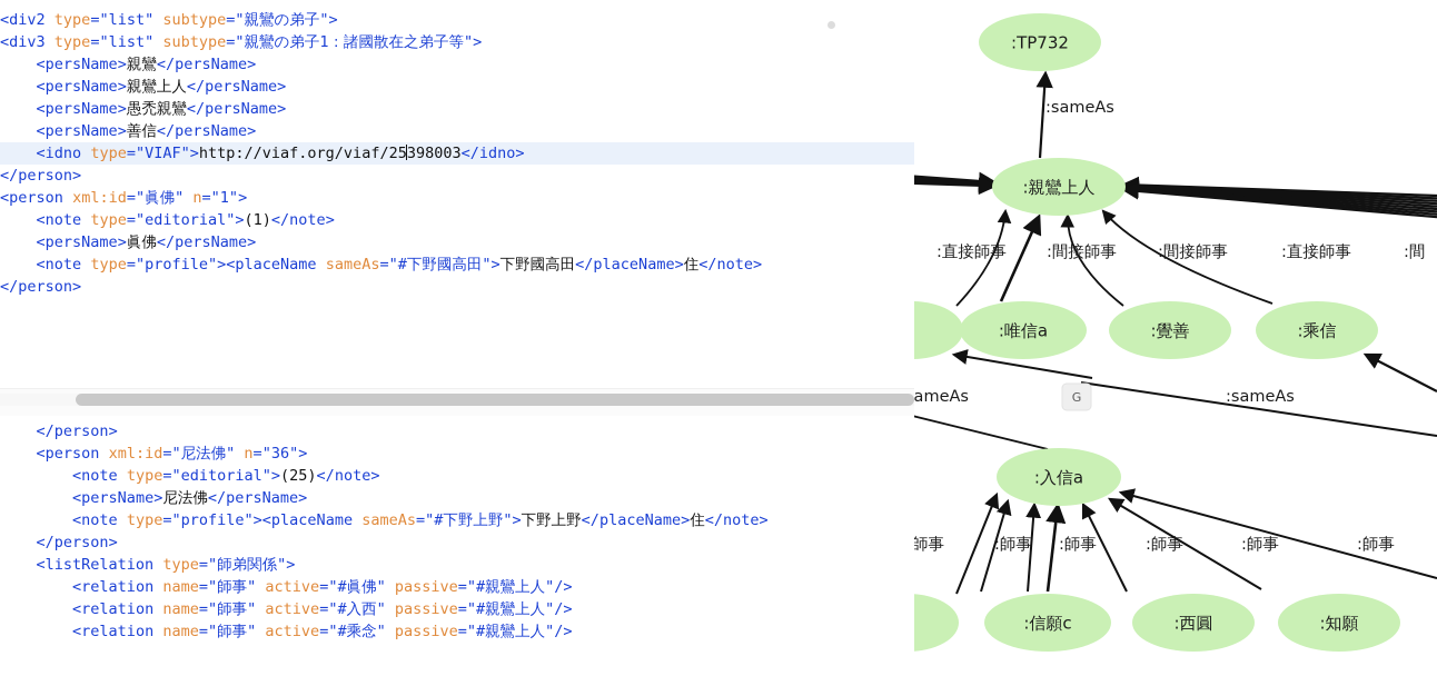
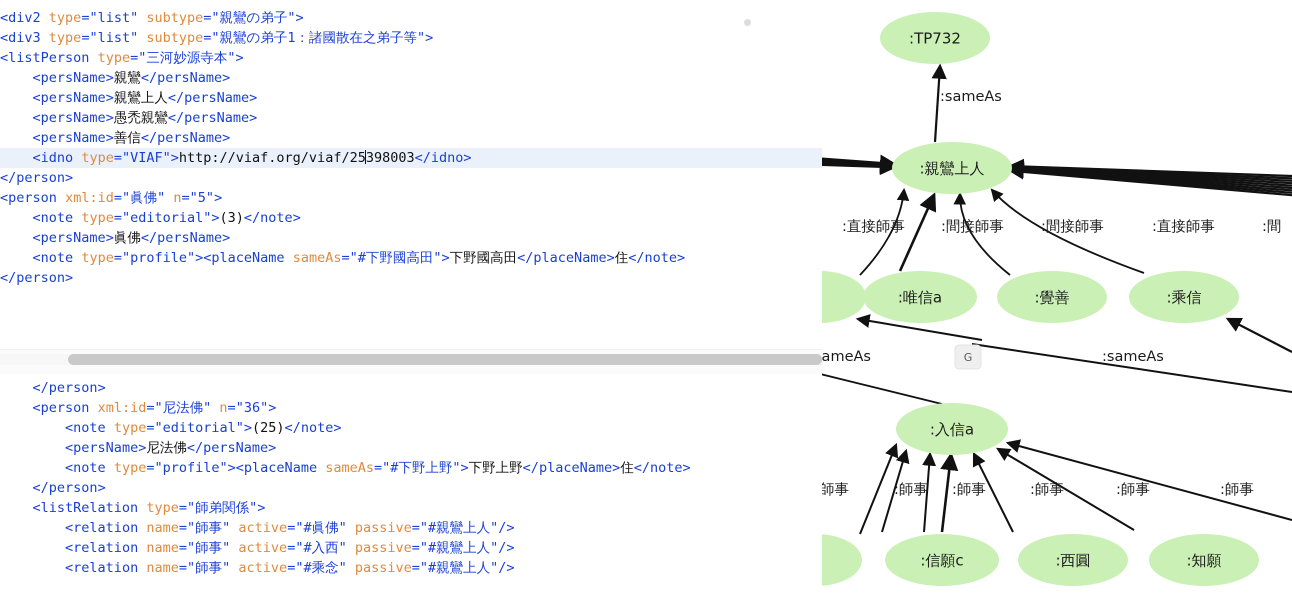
  <div2 type="list" subtype="親鸞の弟子">
  <div3 type="list" subtype="親鸞の弟子1：諸國散在之弟子等">
+ <listPerson type="三河妙源寺本">
  <persName>親鸞</persName>
  <persName>親鸞上人</persName>
  <persName>愚禿親鸞</persName>
  <persName>善信</persName>
  <idno type="VIAF">http://viaf.org/viaf/25398003</idno>
  </person>
- <person xml:id="眞佛" n="1">
+ <person xml:id="眞佛" n="5">
- <note type="editorial">(1)</note>
+ <note type="editorial">(3)</note>
  <persName>眞佛</persName>
  <note type="profile"><placeName sameAs="#下野國高田">下野國高田</placeName>住</note>
  </person>
  </person>
  <person xml:id="尼法佛" n="36">
  <note type="editorial">(25)</note>
  <persName>尼法佛</persName>
  <note type="profile"><placeName sameAs="#下野上野">下野上野</placeName>住</note>
  </person>
  <listRelation type="師弟関係">
  <relation name="師事" active="#眞佛" passive="#親鸞上人"/>
  <relation name="師事" active="#入西" passive="#親鸞上人"/>
  <relation name="師事" active="#乘念" passive="#親鸞上人"/>
  :TP732
  :親鸞上人
  :唯信a
  :覺善
  :乘信
  :入信a
  :信願c
  :西圓
  :知願
  :sameAs
  :直接師事
  :間接師事
  :間接師事
  :直接師事
  :間
  ameAs
  :sameAs
  師事
  :師事
  :師事
  :師事
  :師事
  :師事
  G
